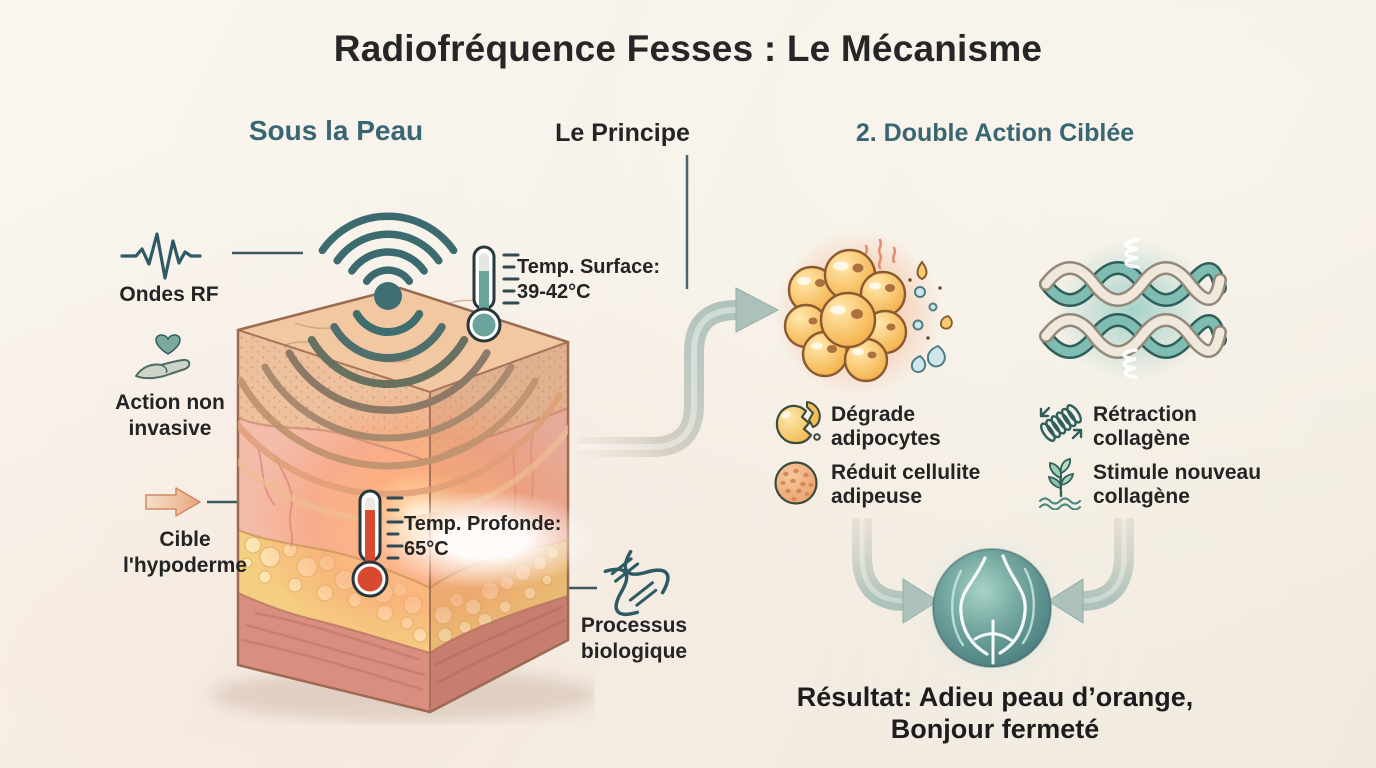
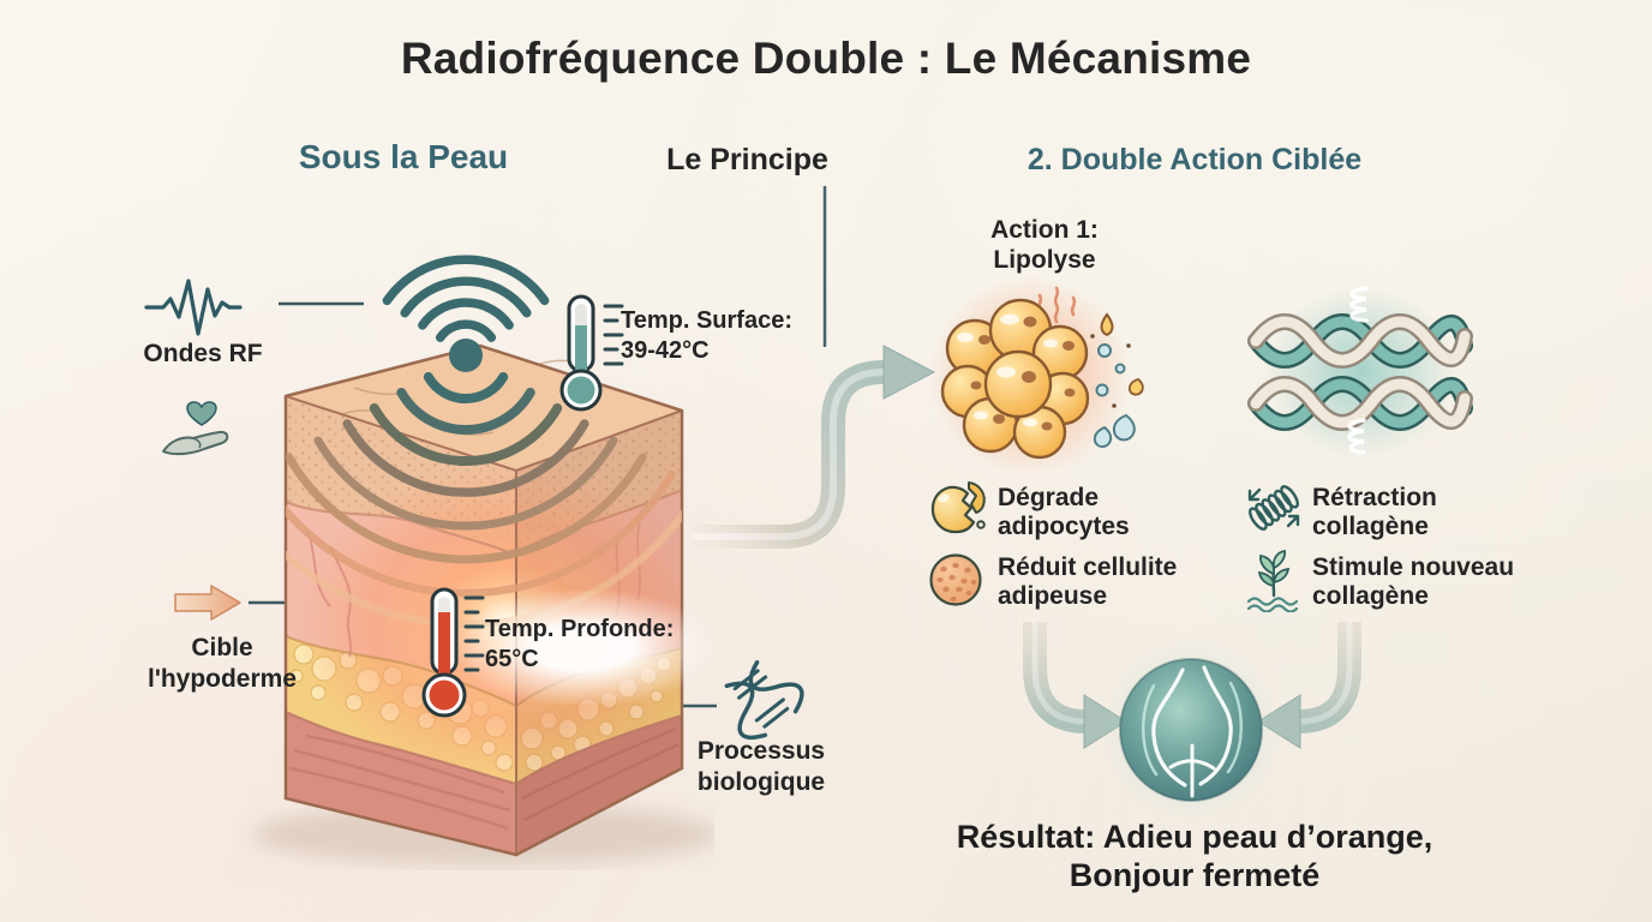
- Radiofréquence Fesses : Le Mécanisme
+ Radiofréquence Double : Le Mécanisme
  Sous la Peau
  Le Principe
  2. Double Action Ciblée
+ Action 1:
+ Lipolyse
  Ondes RF
- Action non
- invasive
  Cible
  l'hypoderme
  Processus
  biologique
  Temp. Surface:
  39-42°C
  Temp. Profonde:
  65°C
  Dégrade
  adipocytes
  Réduit cellulite
  adipeuse
  Rétraction
  collagène
  Stimule nouveau
  collagène
  Résultat: Adieu peau d’orange,
  Bonjour fermeté
